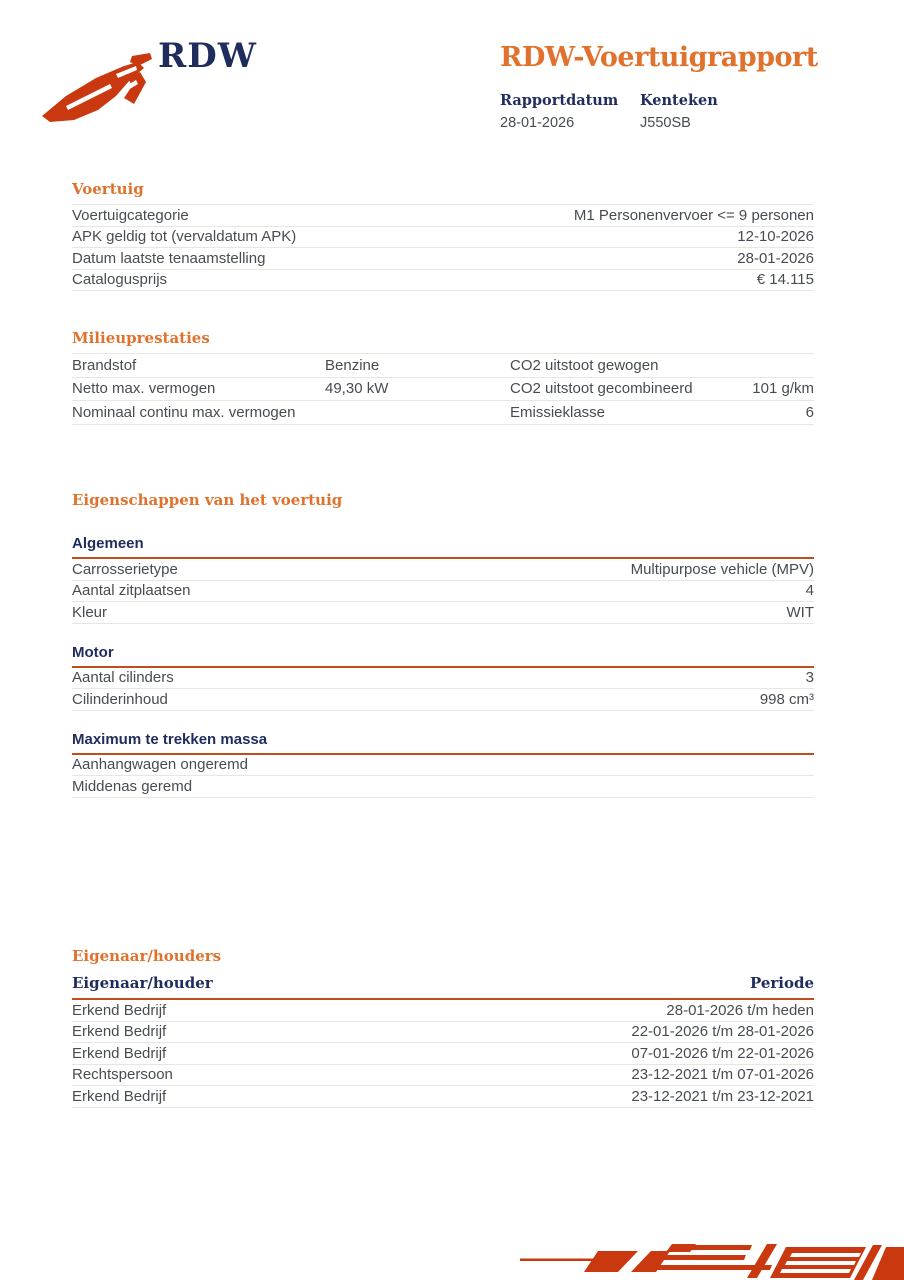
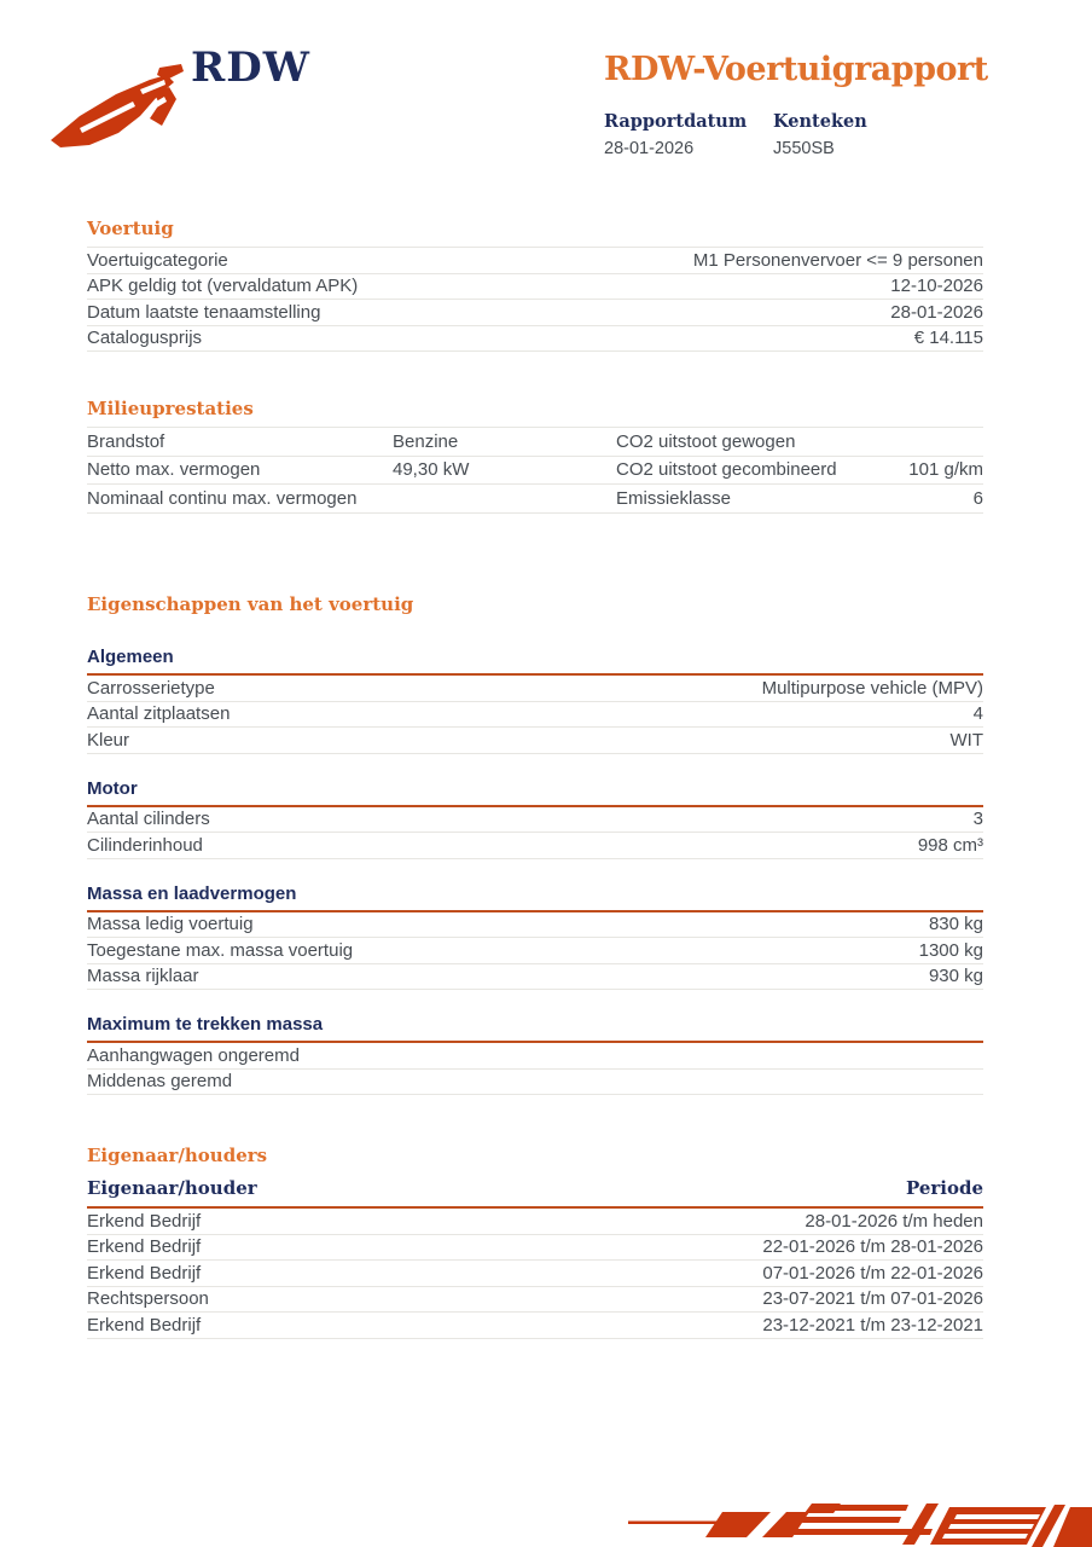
  RDW
  RDW-Voertuigrapport
  Rapportdatum
  28-01-2026
  Kenteken
  J550SB
  Voertuig
  Voertuigcategorie
  M1 Personenvervoer <= 9 personen
  APK geldig tot (vervaldatum APK)
  12-10-2026
  Datum laatste tenaamstelling
  28-01-2026
  Catalogusprijs
  € 14.115
  Milieuprestaties
  Brandstof
  Benzine
  CO2 uitstoot gewogen
  Netto max. vermogen
  49,30 kW
  CO2 uitstoot gecombineerd
  101 g/km
  Nominaal continu max. vermogen
  Emissieklasse
  6
  Eigenschappen van het voertuig
  Algemeen
  Carrosserietype
  Multipurpose vehicle (MPV)
  Aantal zitplaatsen
  4
  Kleur
  WIT
  Motor
  Aantal cilinders
  3
  Cilinderinhoud
  998 cm³
+ Massa en laadvermogen
+ Massa ledig voertuig
+ 830 kg
+ Toegestane max. massa voertuig
+ 1300 kg
+ Massa rijklaar
+ 930 kg
  Maximum te trekken massa
  Aanhangwagen ongeremd
  Middenas geremd
  Eigenaar/houders
  Eigenaar/houder
  Periode
  Erkend Bedrijf
  28-01-2026 t/m heden
  Erkend Bedrijf
  22-01-2026 t/m 28-01-2026
  Erkend Bedrijf
  07-01-2026 t/m 22-01-2026
  Rechtspersoon
- 23-12-2021 t/m 07-01-2026
+ 23-07-2021 t/m 07-01-2026
  Erkend Bedrijf
  23-12-2021 t/m 23-12-2021
